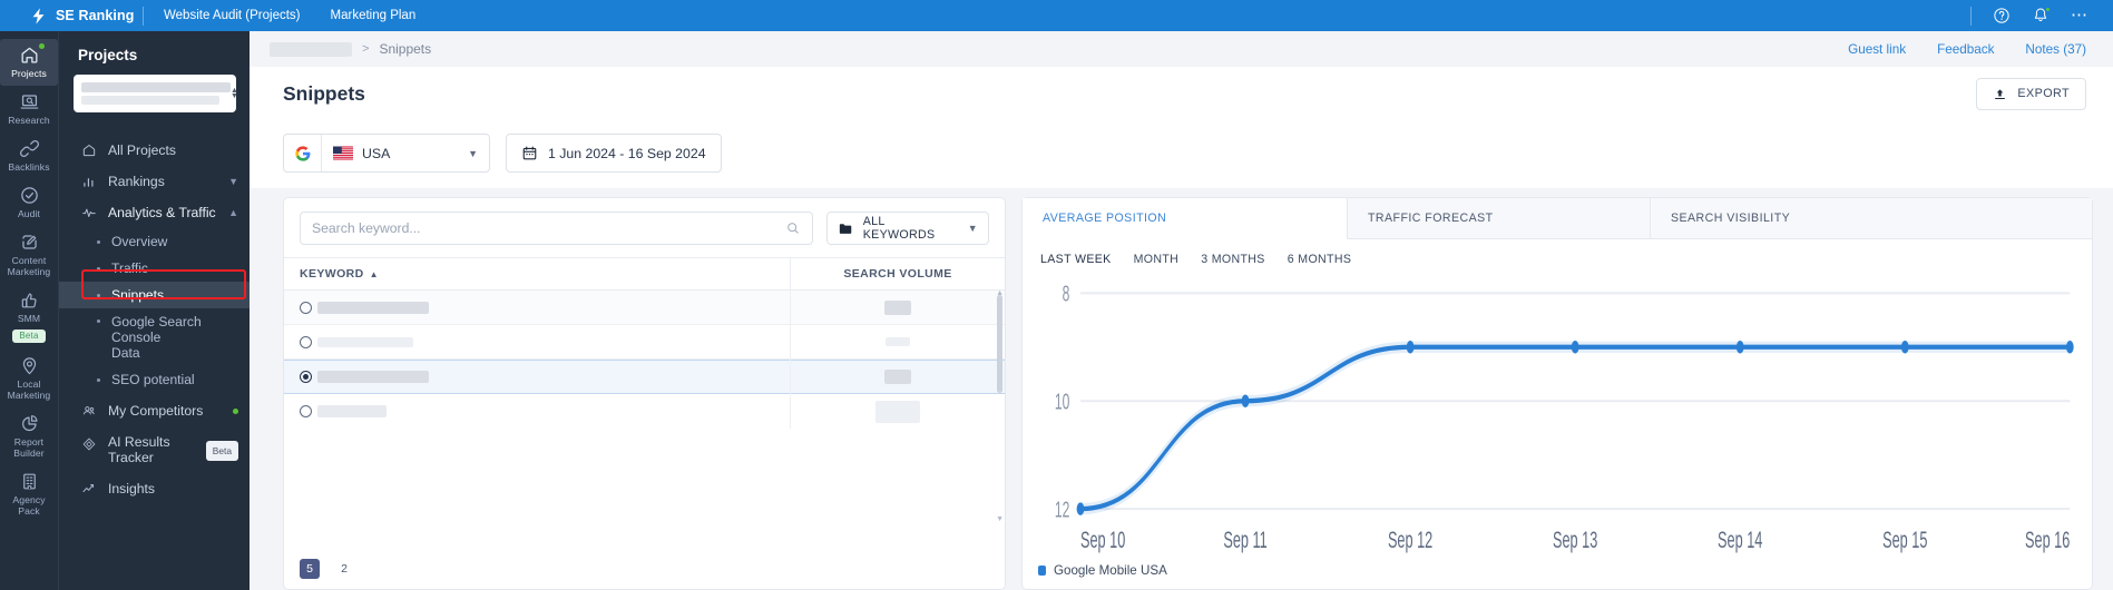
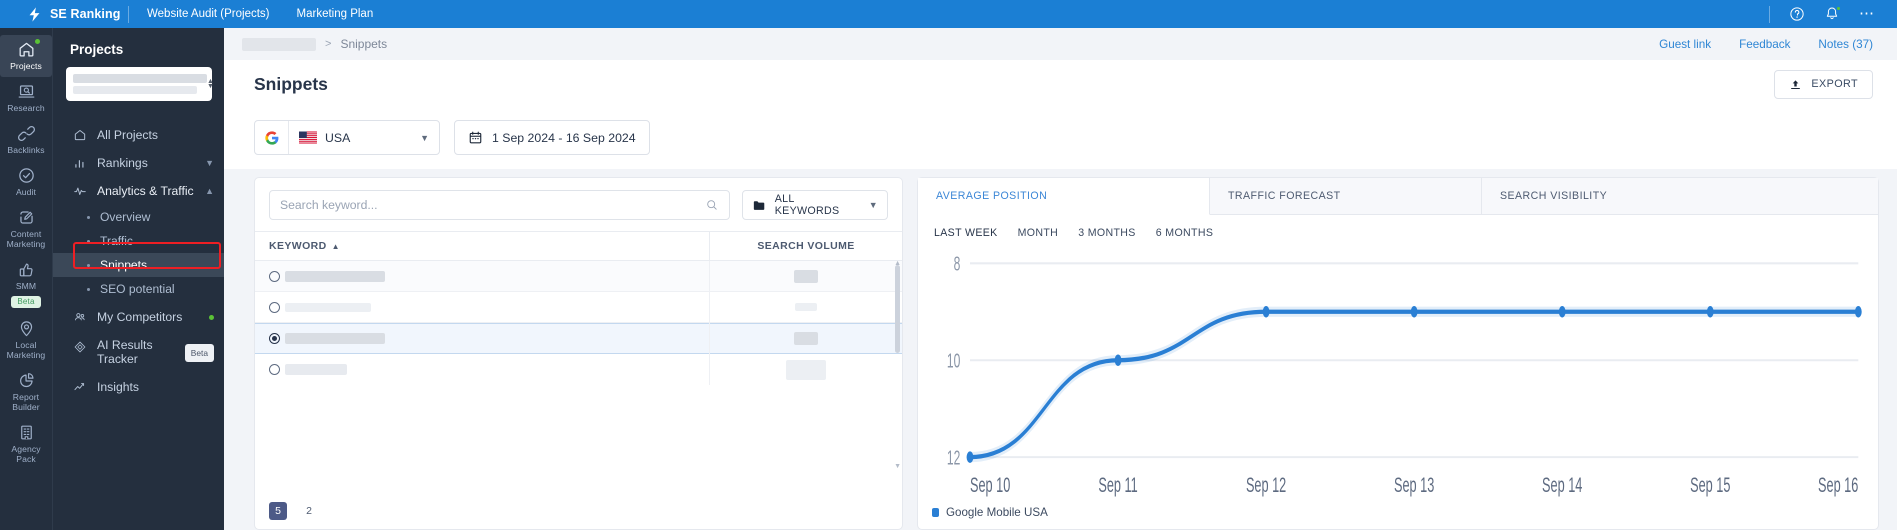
  SE Ranking
  Website Audit (Projects)
  Marketing Plan
  ⋯
  Projects
  Research
  Backlinks
  Audit
  Content
  Marketing
  SMM
  Beta
  Local
  Marketing
  Report
  Builder
  Agency
  Pack
  Projects
  All Projects
  Rankings
  ▼
  Analytics & Traffic
  ▲
  Overview
  Traffic
  Snippets
- Google Search Console
- Data
  SEO potential
  My Competitors
  AI Results
  Tracker
  Beta
  Insights
  >
  Snippets
  Guest link
  Feedback
  Notes (37)
  Snippets
  EXPORT
  USA
  ▼
- 1 Jun 2024 - 16 Sep 2024
+ 1 Sep 2024 - 16 Sep 2024
  Search keyword...
  ALL KEYWORDS
  ▼
  KEYWORD
  ▲
  SEARCH VOLUME
  5
  2
  AVERAGE POSITION
  TRAFFIC FORECAST
  SEARCH VISIBILITY
  LAST WEEK
  MONTH
  3 MONTHS
  6 MONTHS
  8
  10
  12
  Sep 10
  Sep 11
  Sep 12
  Sep 13
  Sep 14
  Sep 15
  Sep 16
  Google Mobile USA
